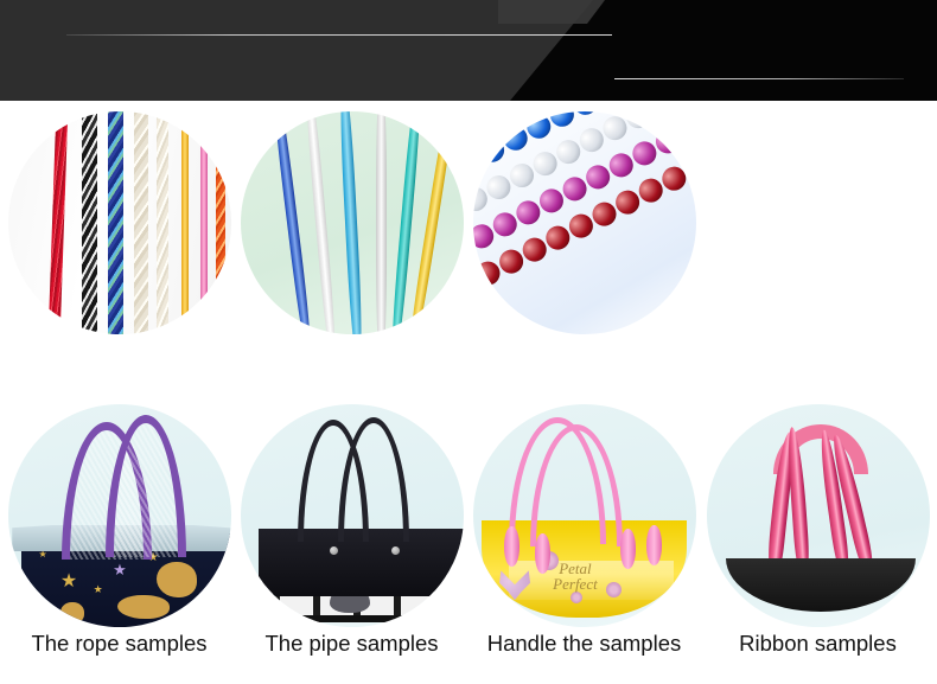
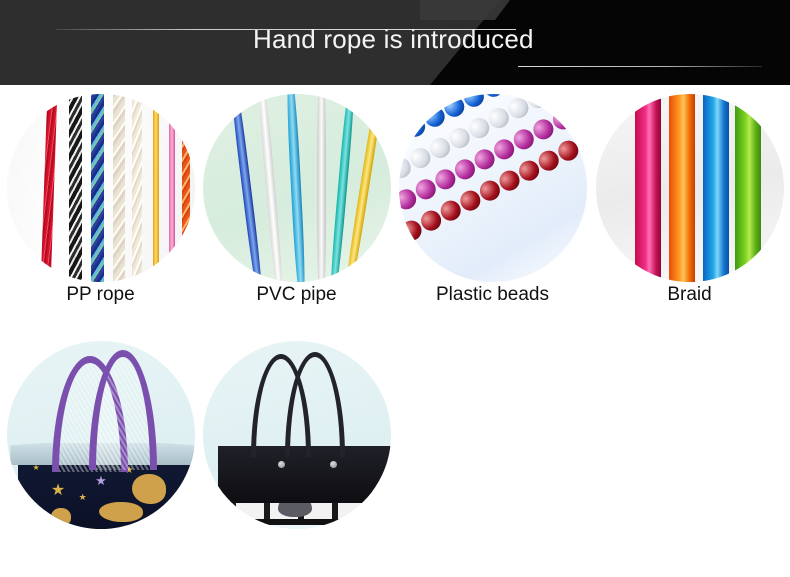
+ Hand rope is introduced
+ PP rope
+ PVC pipe
+ Plastic beads
+ Braid
  ★
  ★
  ★
  ★
  ★
- The rope samples
- The pipe samples
- Petal
- Perfect
- Handle the samples
- Ribbon samples
